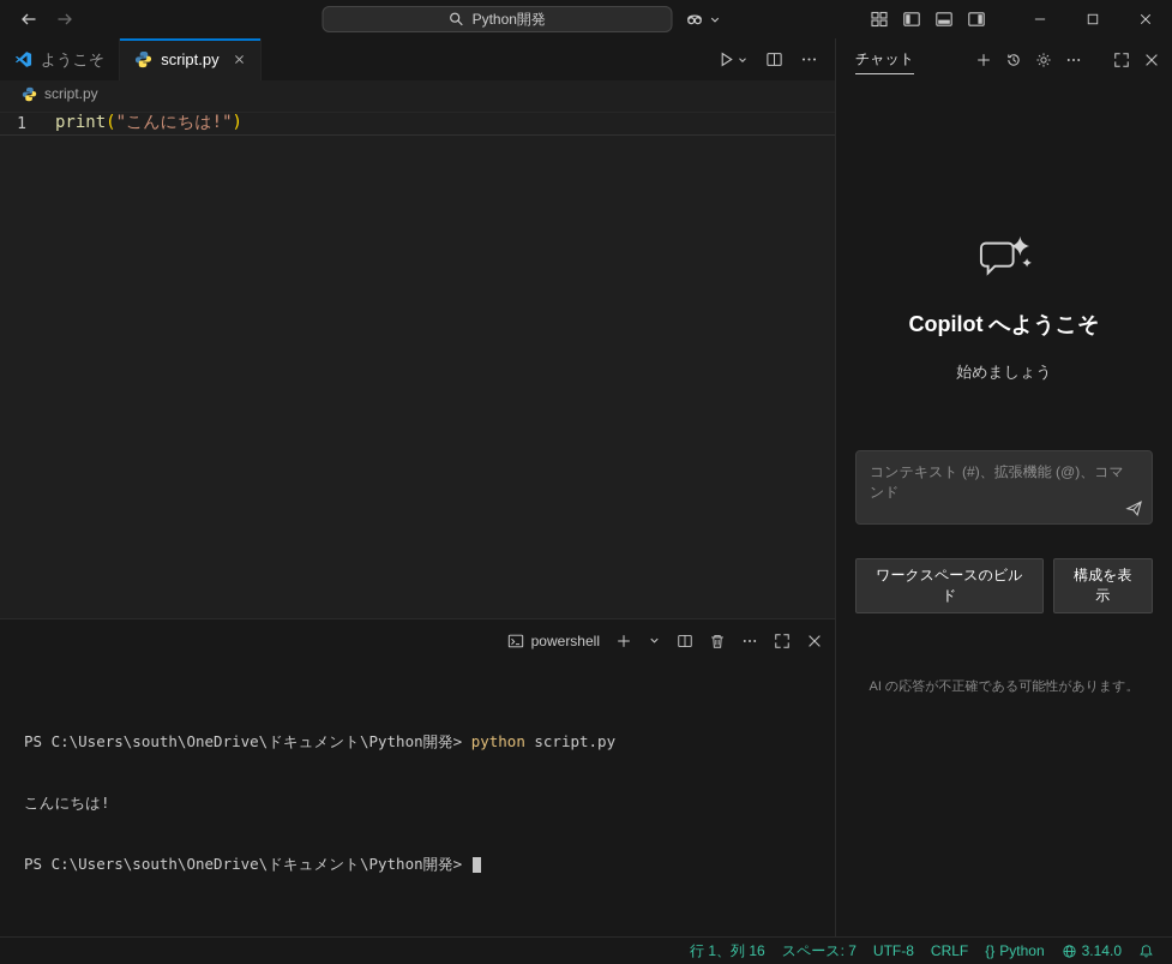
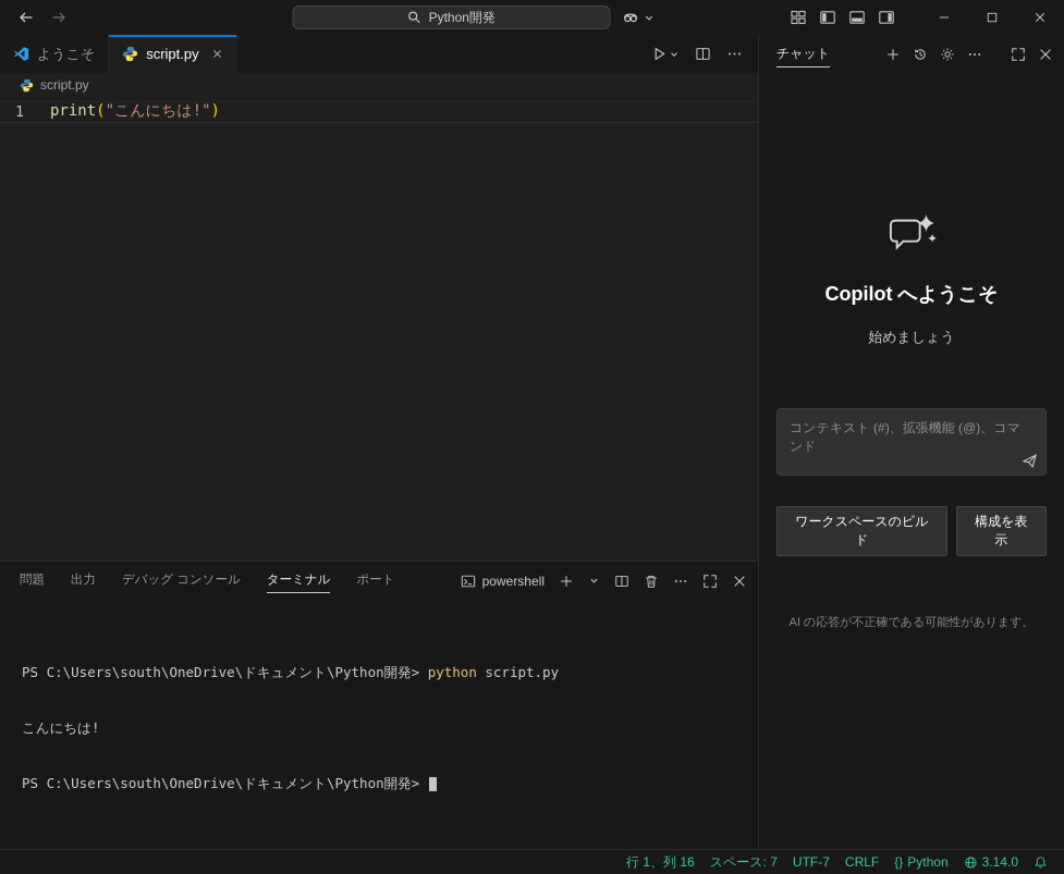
  Python開発
  ようこそ
  script.py
  script.py
  1
  print("こんにちは!")
+ 問題
+ 出力
+ デバッグ コンソール
+ ターミナル
+ ポート
  powershell
  PS C:\Users\south\OneDrive\ドキュメント\Python開発> python script.py
  こんにちは!
  PS C:\Users\south\OneDrive\ドキュメント\Python開発>
  チャット
  Copilot へようこそ
  始めましょう
  ワークスペースのビルド
  構成を表示
  AI の応答が不正確である可能性があります。
  行 1、列 16
  スペース: 7
- UTF-8
+ UTF-7
  CRLF
  {}
  Python
  3.14.0
